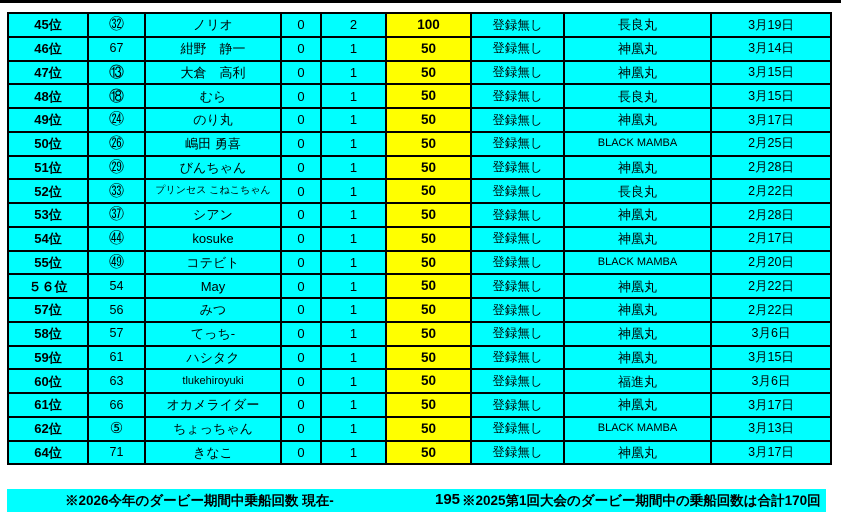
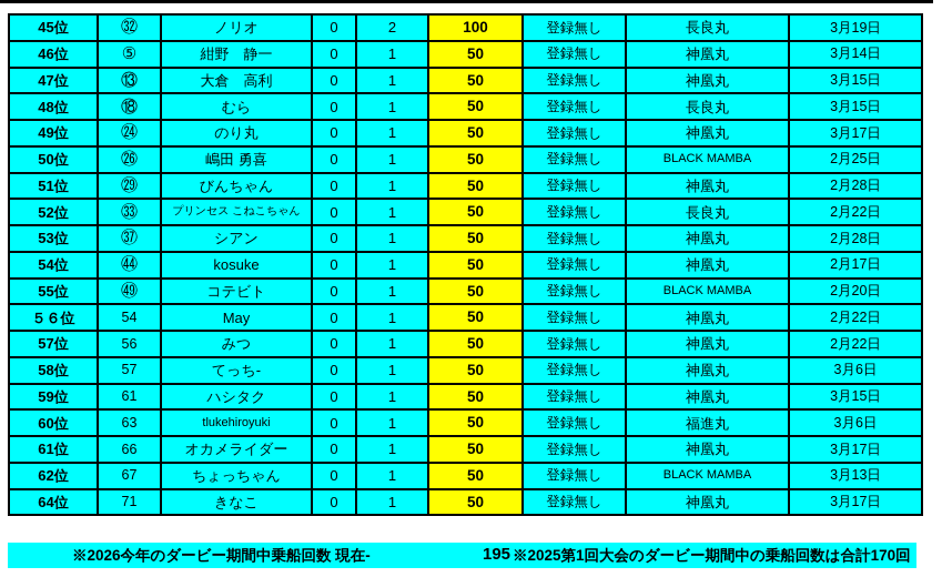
  45位	㉜	ノリオ	0	2	100	登録無し	長良丸	3月19日
- 46位	67	紺野 静一	0	1	50	登録無し	神凰丸	3月14日
+ 46位	⑤	紺野 静一	0	1	50	登録無し	神凰丸	3月14日
  47位	⑬	大倉 高利	0	1	50	登録無し	神凰丸	3月15日
  48位	⑱	むら	0	1	50	登録無し	長良丸	3月15日
  49位	㉔	のり丸	0	1	50	登録無し	神凰丸	3月17日
  50位	㉖	嶋田 勇喜	0	1	50	登録無し	BLACK MAMBA	2月25日
  51位	㉙	びんちゃん	0	1	50	登録無し	神凰丸	2月28日
  52位	㉝	プリンセス こねこちゃん	0	1	50	登録無し	長良丸	2月22日
  53位	㊲	シアン	0	1	50	登録無し	神凰丸	2月28日
  54位	㊹	kosuke	0	1	50	登録無し	神凰丸	2月17日
  55位	㊾	コテビト	0	1	50	登録無し	BLACK MAMBA	2月20日
  ５６位	54	May	0	1	50	登録無し	神凰丸	2月22日
  57位	56	みつ	0	1	50	登録無し	神凰丸	2月22日
  58位	57	てっち-	0	1	50	登録無し	神凰丸	3月6日
  59位	61	ハシタク	0	1	50	登録無し	神凰丸	3月15日
  60位	63	tlukehiroyuki	0	1	50	登録無し	福進丸	3月6日
  61位	66	オカメライダー	0	1	50	登録無し	神凰丸	3月17日
- 62位	⑤	ちょっちゃん	0	1	50	登録無し	BLACK MAMBA	3月13日
+ 62位	67	ちょっちゃん	0	1	50	登録無し	BLACK MAMBA	3月13日
  64位	71	きなこ	0	1	50	登録無し	神凰丸	3月17日
  ※2026今年のダービー期間中乗船回数 現在-
  195
  ※2025第1回大会のダービー期間中の乗船回数は合計170回
